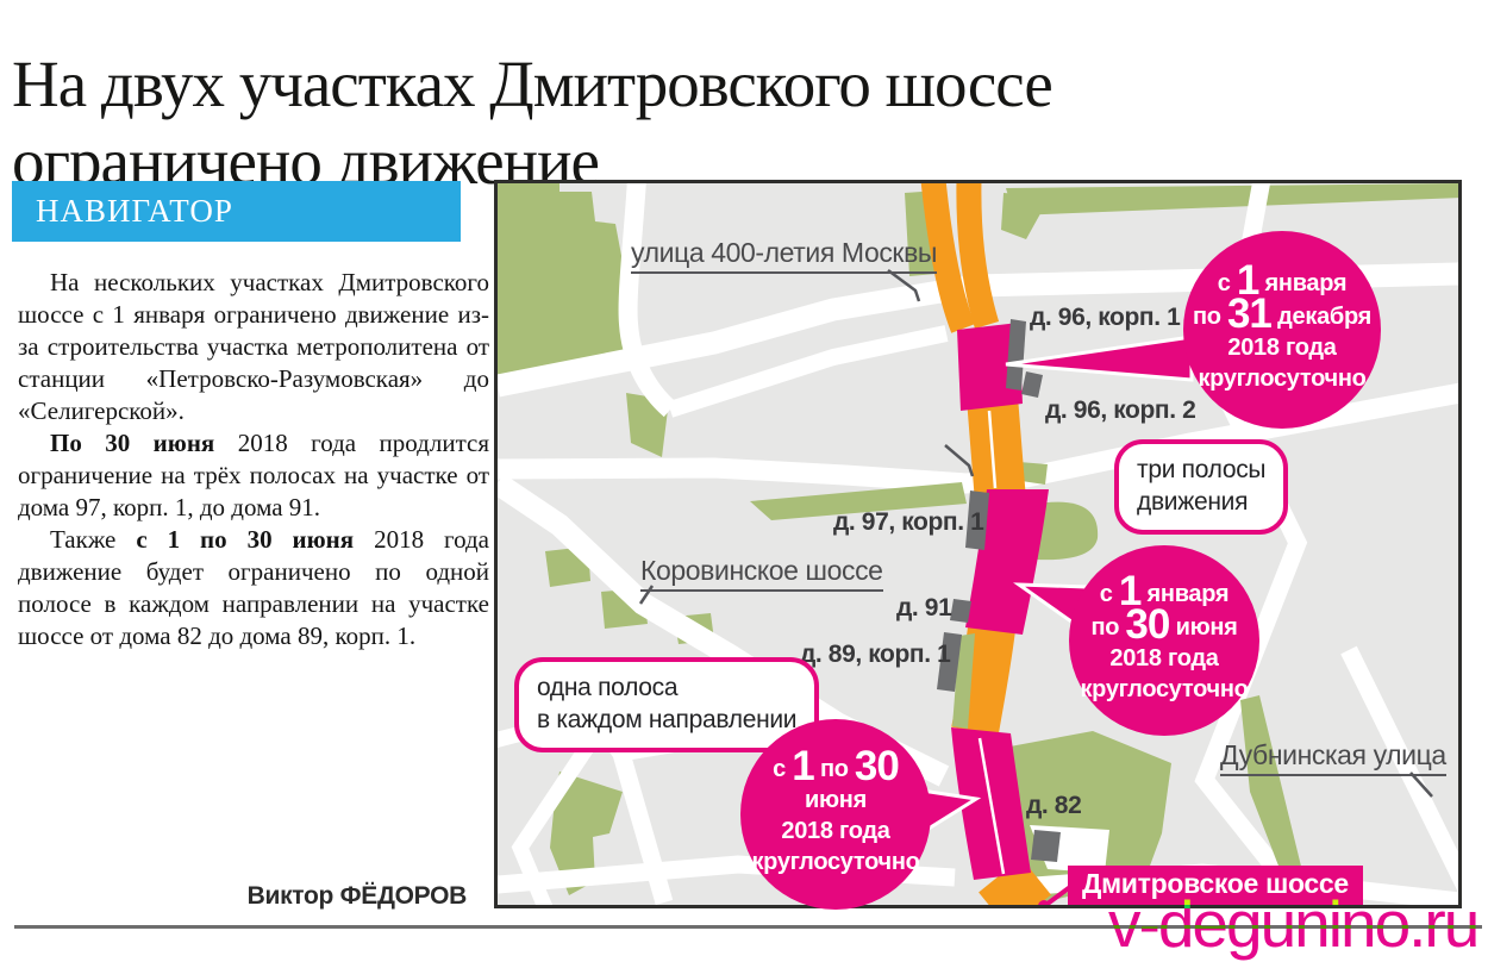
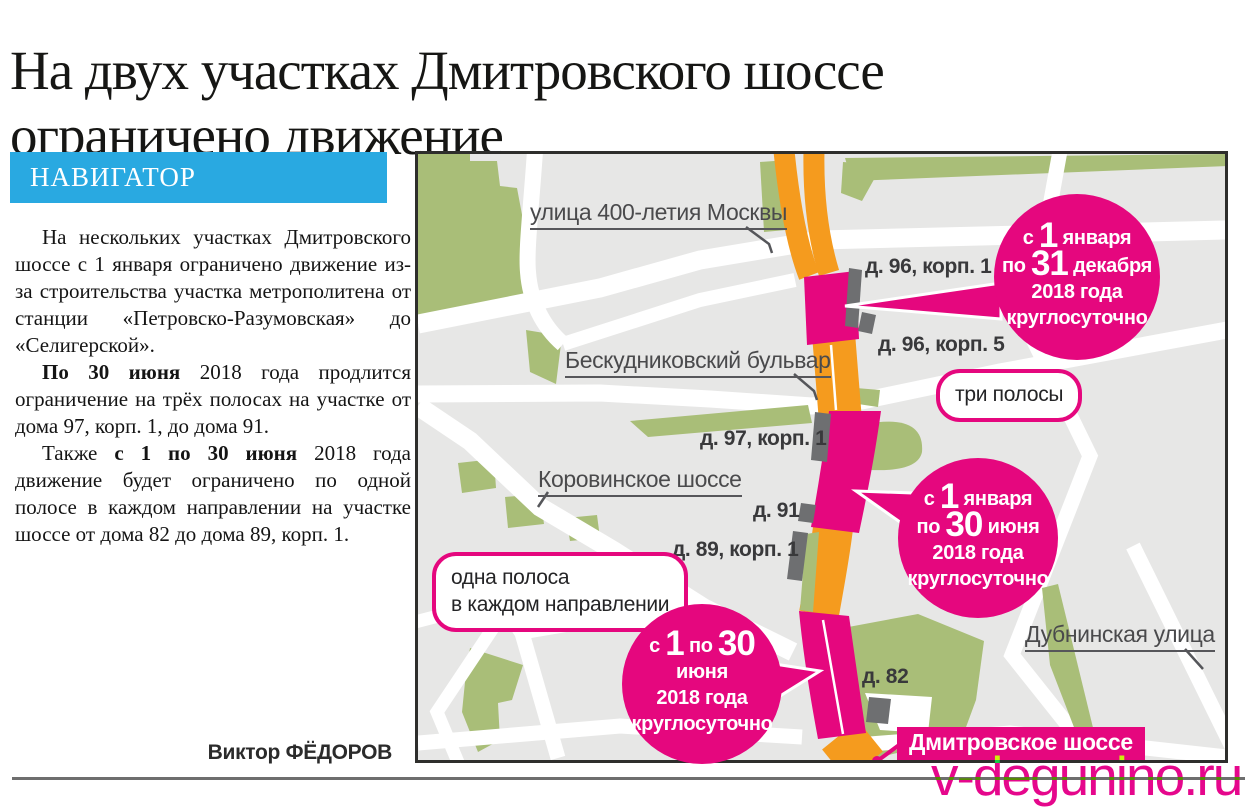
  На двух участках Дмитровского шоссе ограничено движение
  НАВИГАТОР
  На нескольких участках Дмитровского шоссе с 1 января ограничено движение из-за строительства участка метрополитена от станции «Петровско-Разумовская» до «Селигерской».
  По 30 июня 2018 года продлится ограничение на трёх полосах на участке от дома 97, корп. 1, до дома 91.
  Также с 1 по 30 июня 2018 года движение будет ограничено по одной полосе в каждом направлении на участке шоссе от дома 82 до дома 89, корп. 1.
  Виктор ФЁДОРОВ
  улица 400-летия Москвы
+ Бескудниковский бульвар
  Коровинское шоссе
  Дубнинская улица
  д. 96, корп. 1
- д. 96, корп. 2
+ д. 96, корп. 5
  д. 97, корп. 1
  д. 91
  д. 89, корп. 1
  д. 82
  три полосы
- движения
  одна полоса
  в каждом направлении
  с 1 января
  по 31 декабря
  2018 года
  круглосуточно
  с 1 января
  по 30 июня
  2018 года
  круглосуточно
  с 1 по 30 июня
  2018 года
  круглосуточно
  Дмитровское шоссе
  v-degunino.ru
